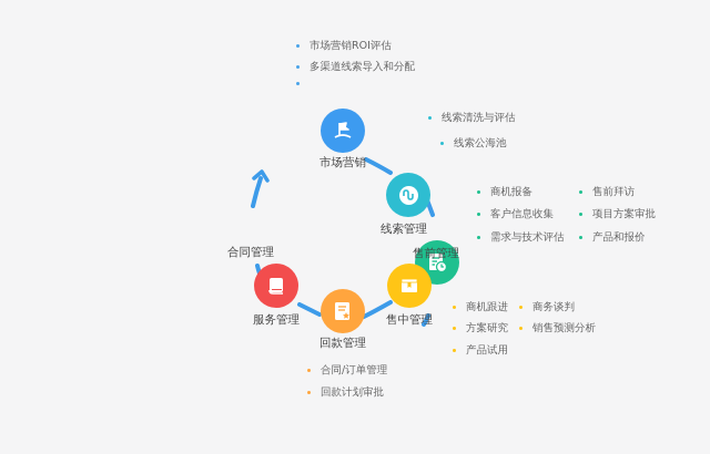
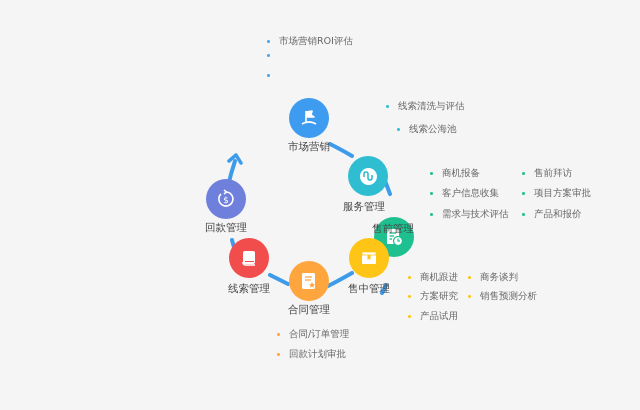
  市场营销
- 线索管理
+ 服务管理
  售前管理
  售中管理
- 回款管理
+ 合同管理
- 服务管理
+ 线索管理
+ $
- 合同管理
+ 回款管理
  市场营销ROI评估
- 多渠道线索导入和分配
  线索清洗与评估
  线索公海池
  商机报备
  客户信息收集
  需求与技术评估
  售前拜访
  项目方案审批
  产品和报价
  商机跟进
  方案研究
  产品试用
  商务谈判
  销售预测分析
  合同/订单管理
  回款计划审批
